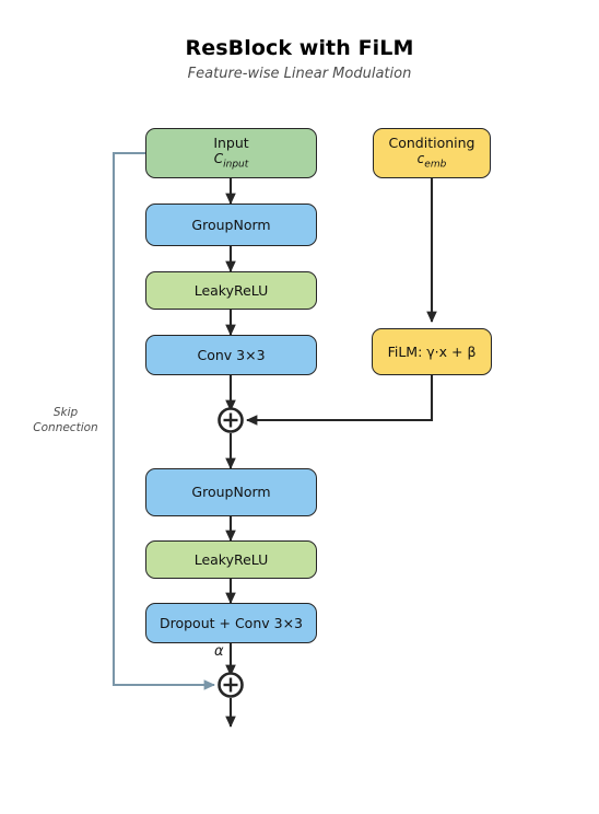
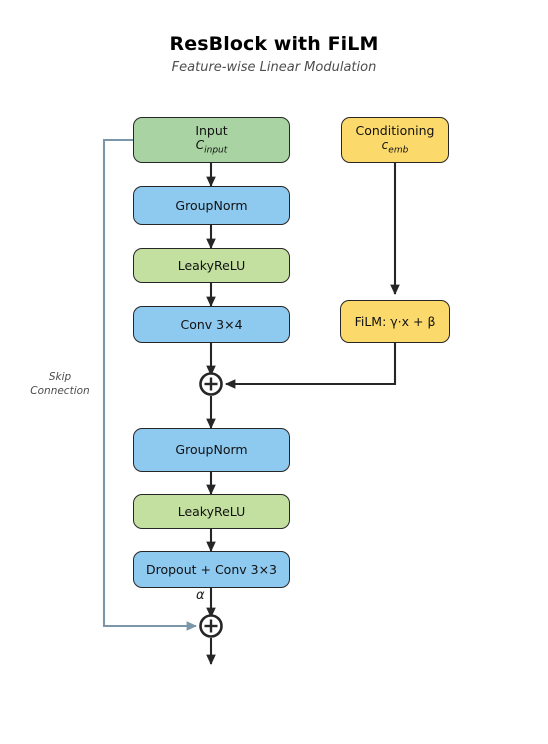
  ResBlock with FiLM
  Feature-wise Linear Modulation
  Input
  Cinput
  Conditioning
  cemb
  GroupNorm
  LeakyReLU
- Conv 3×3
+ Conv 3×4
  FiLM: γ·x + β
  GroupNorm
  LeakyReLU
  Dropout + Conv 3×3
  Skip
  Connection
  α
